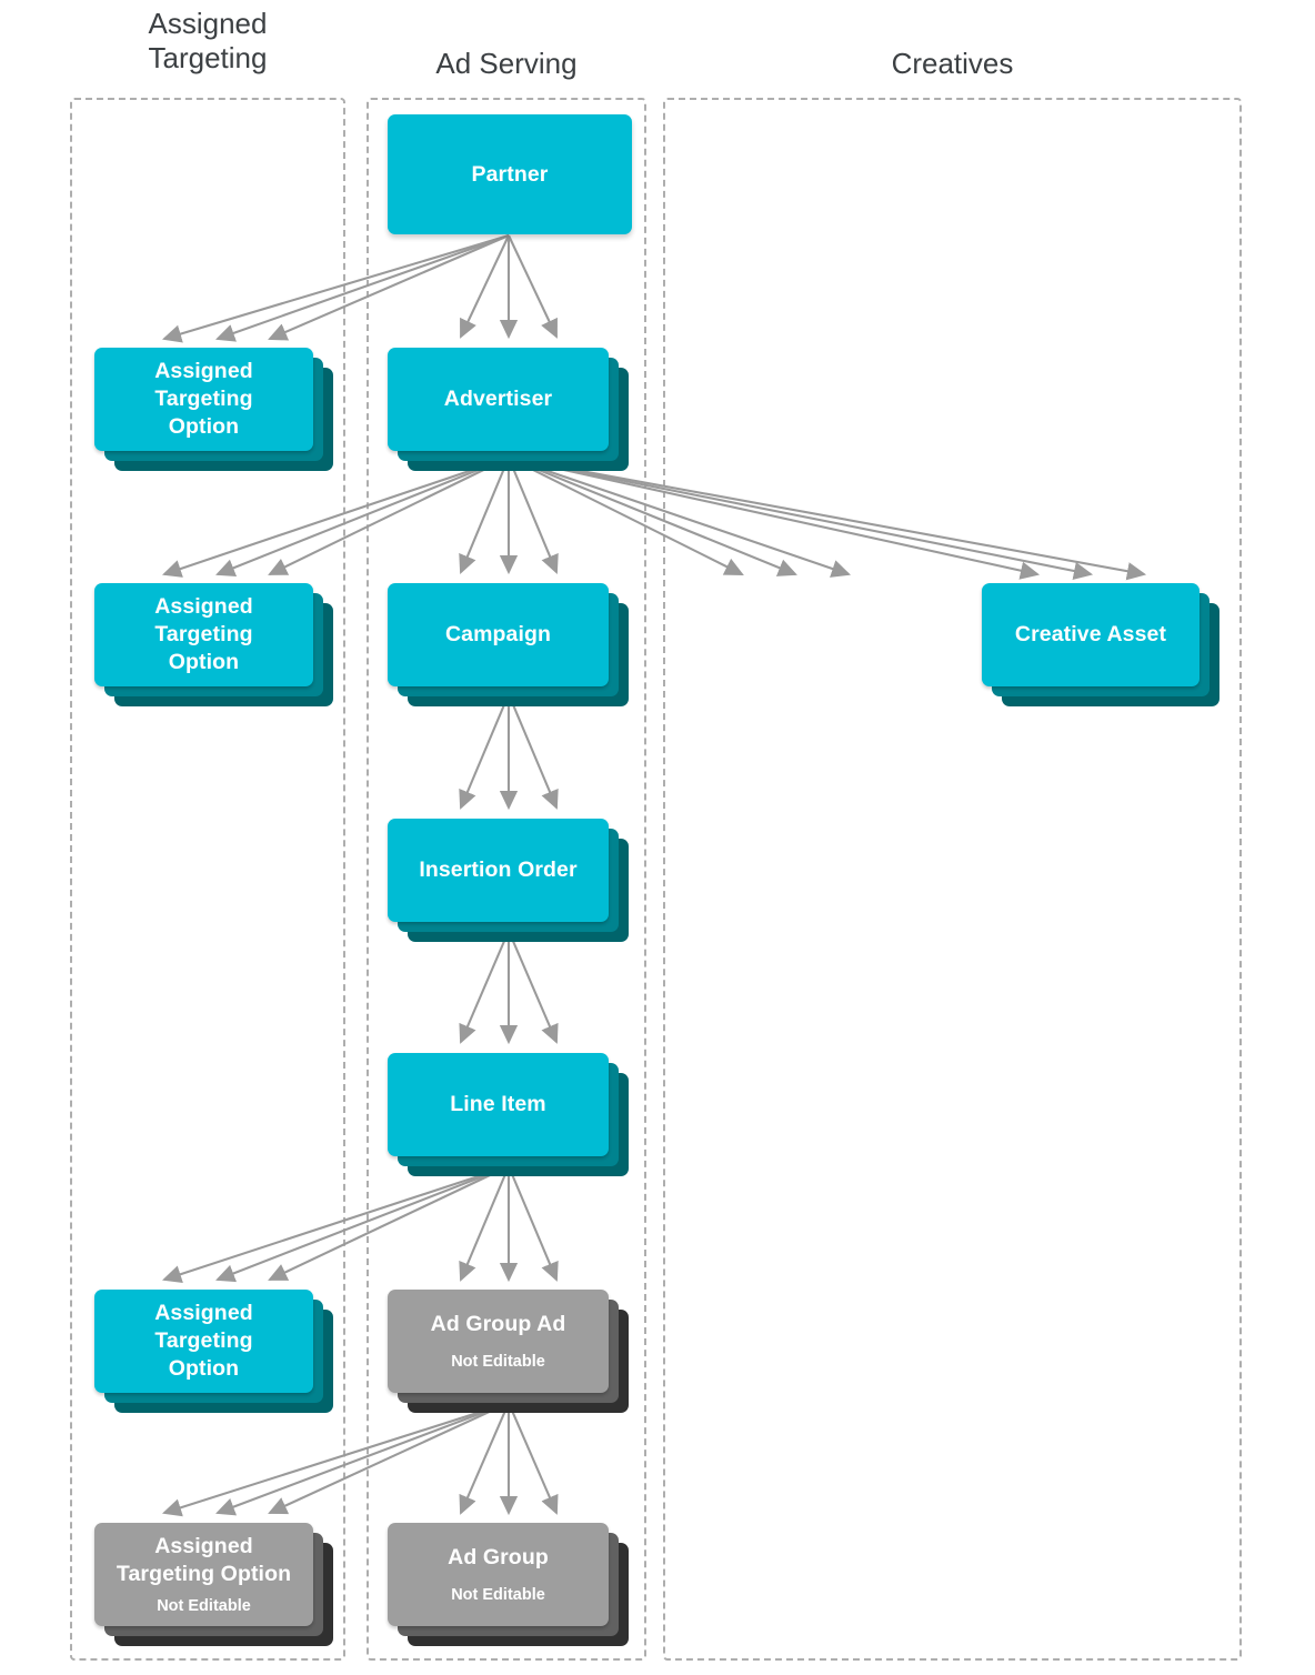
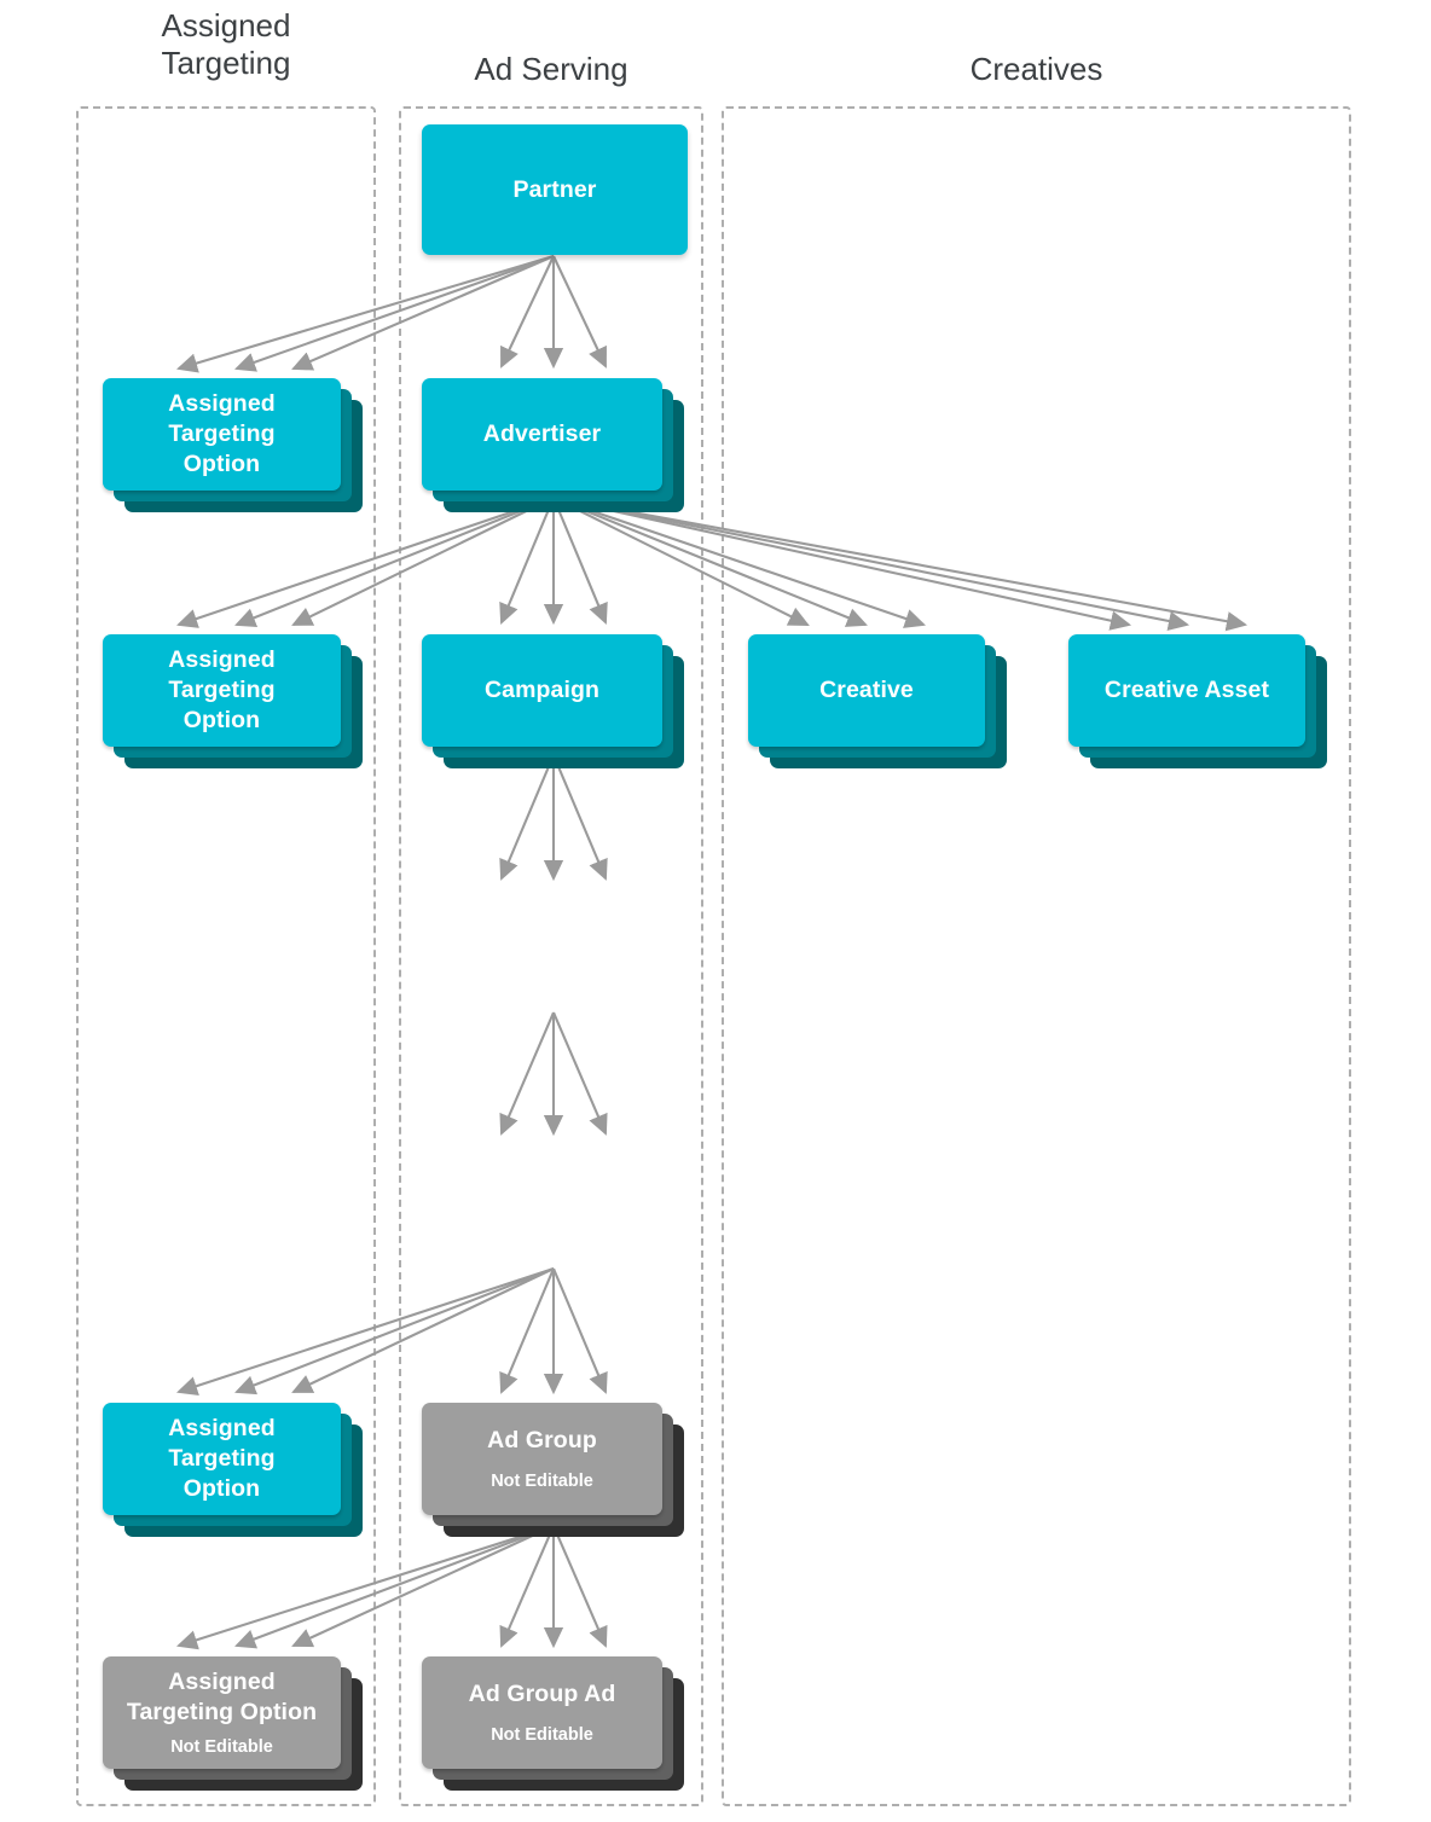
  Assigned
  Targeting
  Ad Serving
  Creatives
  Partner
  Assigned
  Targeting
  Option
  Advertiser
  Assigned
  Targeting
  Option
  Campaign
+ Creative
  Creative Asset
- Insertion Order
- Line Item
  Assigned
  Targeting
  Option
- Ad Group Ad
+ Ad Group
  Not Editable
  Assigned
  Targeting Option
  Not Editable
- Ad Group
+ Ad Group Ad
  Not Editable
